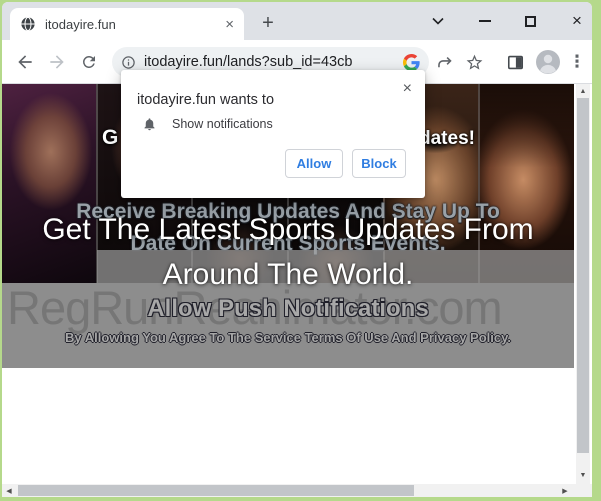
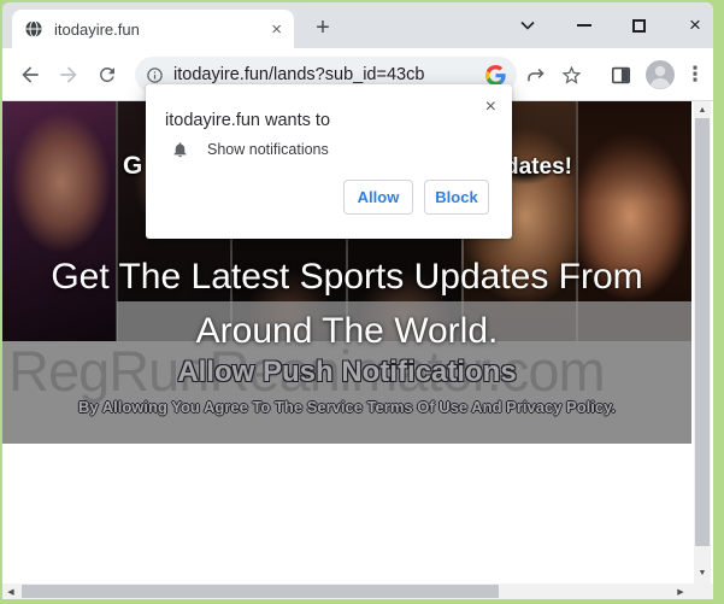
  itodayire.fun
  ×
  +
  ×
  itodayire.fun/lands?sub_id=43cb
  ⋮
  G
  ates!
- Receive Breaking Updates And Stay Up To
- Date On Current Sports Events.
  Get The Latest Sports Updates From
  Around The World.
  RegRunReanimator.com
  Allow Push Notifications
  By Allowing You Agree To The Service Terms Of Use And Privacy Policy.
  ×
  itodayire.fun wants to
  Show notifications
  Allow
  Block
